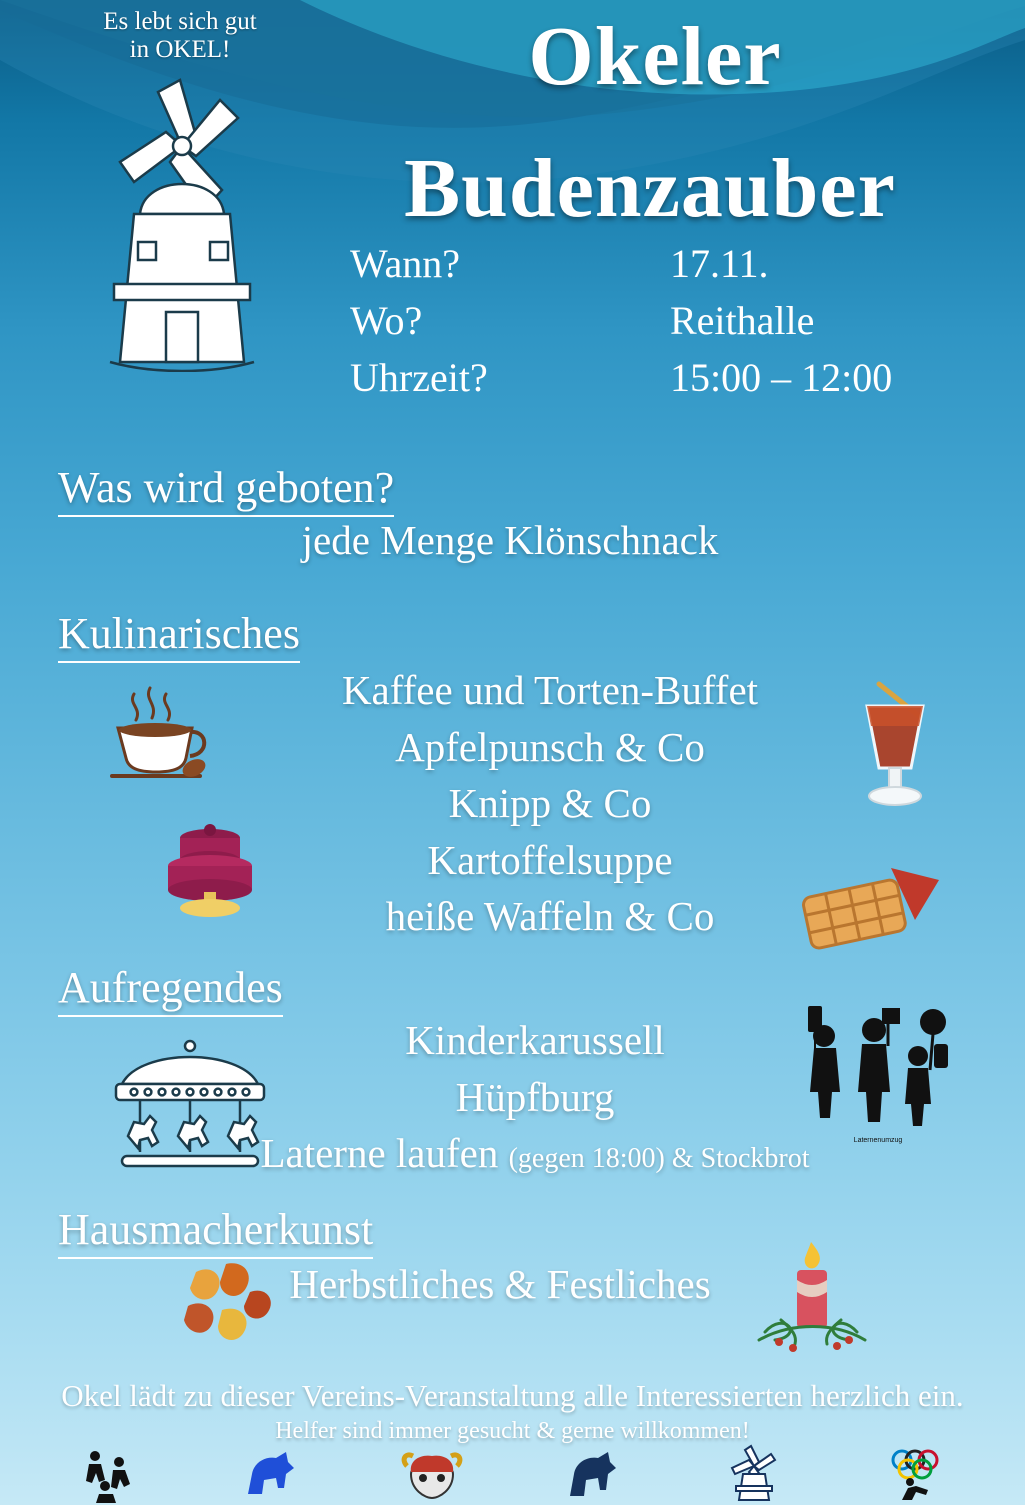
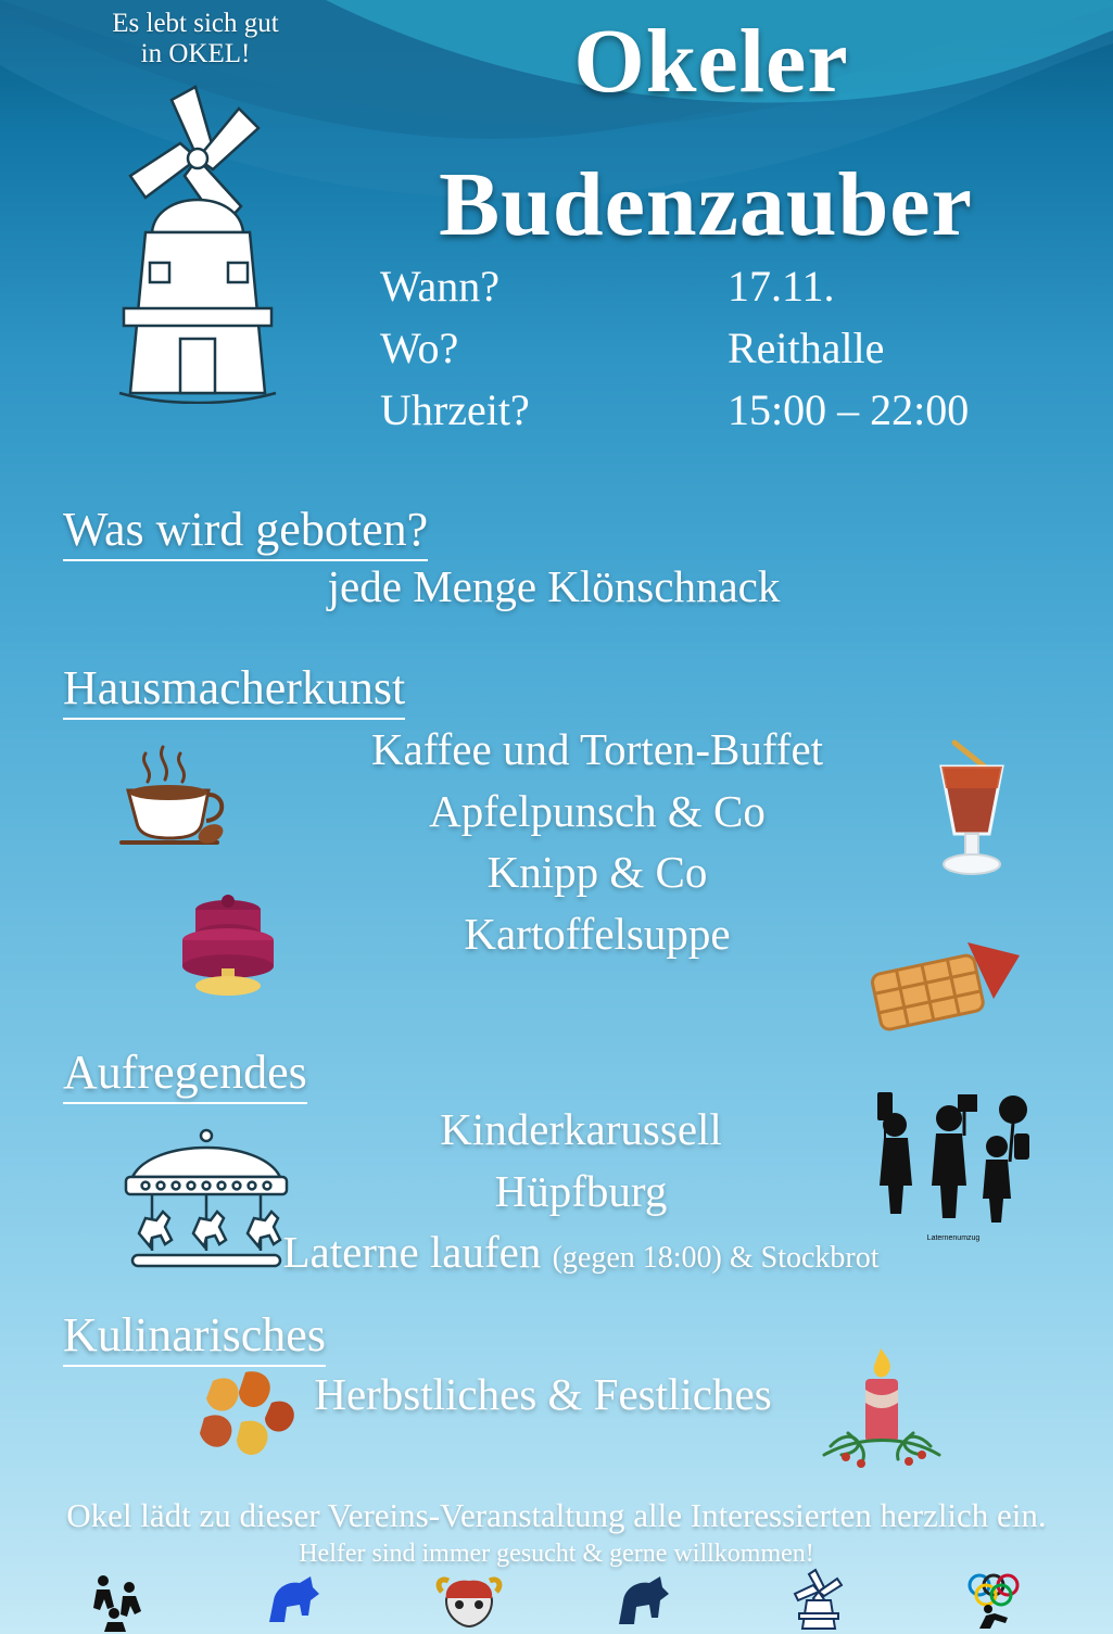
  Es lebt sich gut
  in OKEL!
  Okeler
  Budenzauber
  Wann?
  17.11.
  Wo?
  Reithalle
  Uhrzeit?
- 15:00 – 12:00
+ 15:00 – 22:00
  Was wird geboten?
  jede Menge Klönschnack
- Kulinarisches
+ Hausmacherkunst
  Kaffee und Torten-Buffet
  Apfelpunsch & Co
  Knipp & Co
  Kartoffelsuppe
- heiße Waffeln & Co
  Aufregendes
  Kinderkarussell
  Hüpfburg
  Laterne laufen (gegen 18:00) & Stockbrot
- Hausmacherkunst
+ Kulinarisches
  Herbstliches & Festliches
  Okel lädt zu dieser Vereins-Veranstaltung alle Interessierten herzlich ein.
  Helfer sind immer gesucht & gerne willkommen!
